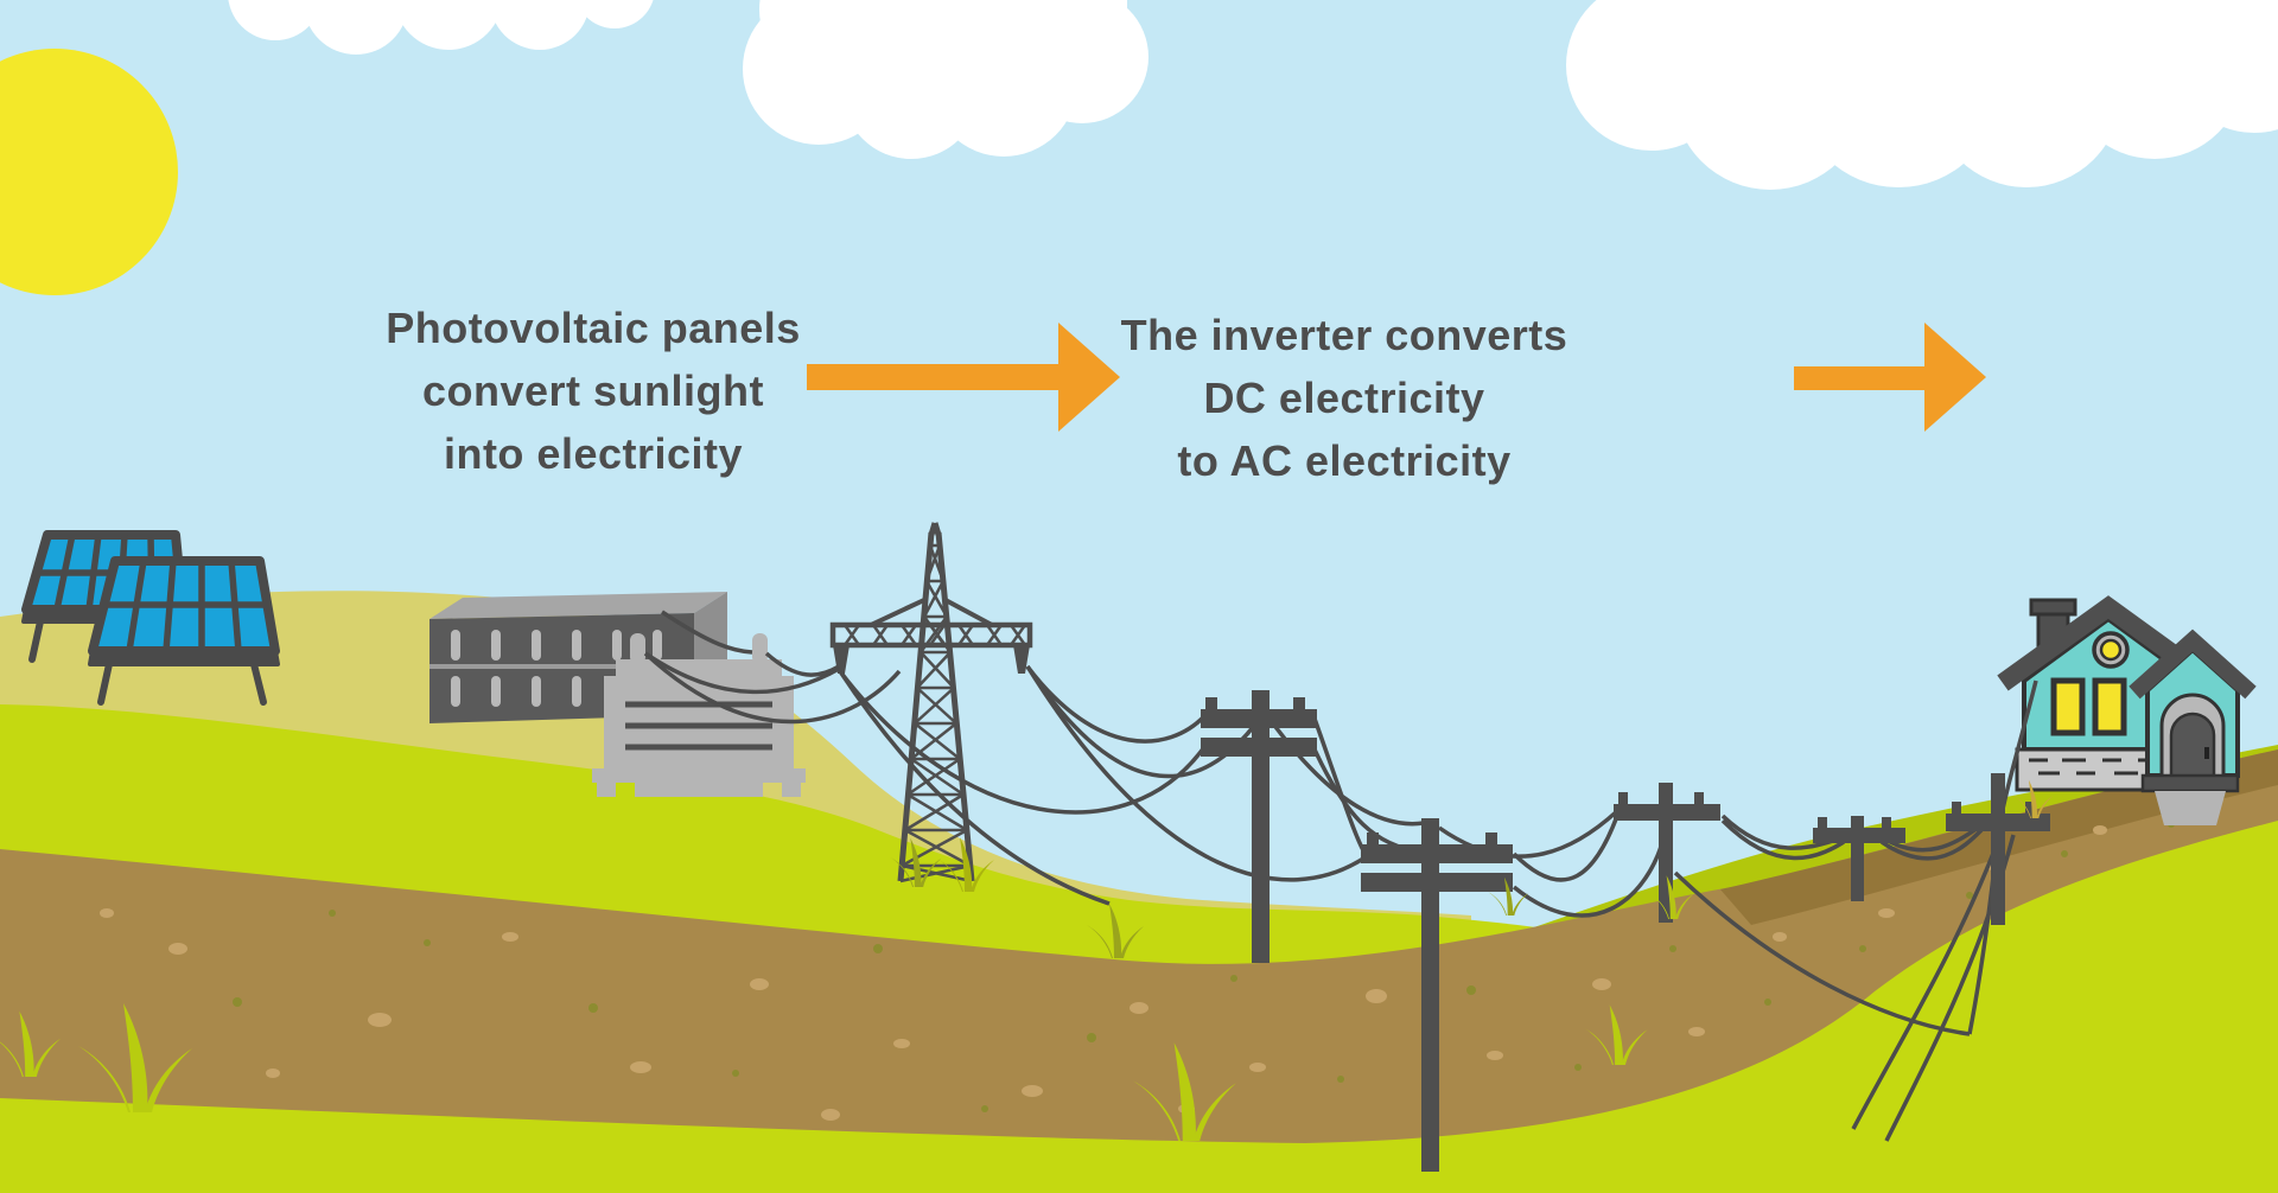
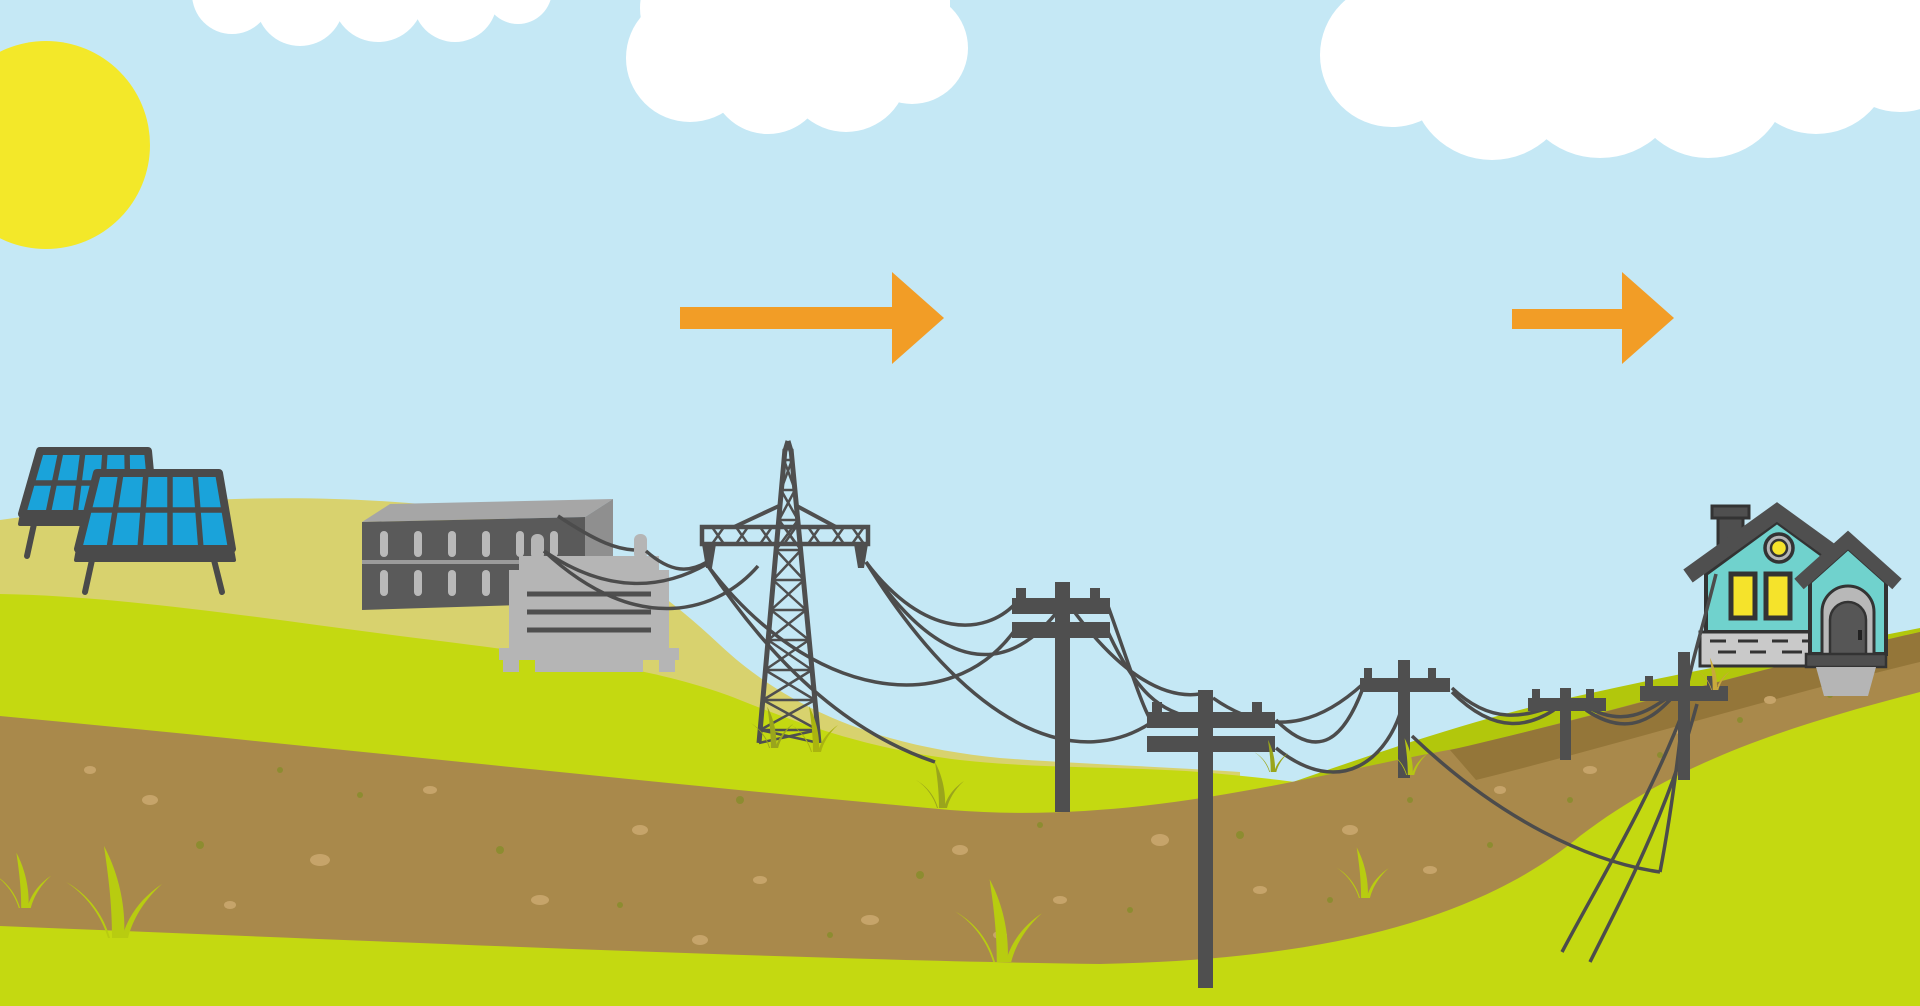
- Photovoltaic panels
- convert sunlight
- into electricity
- The inverter converts
- DC electricity
- to AC electricity
